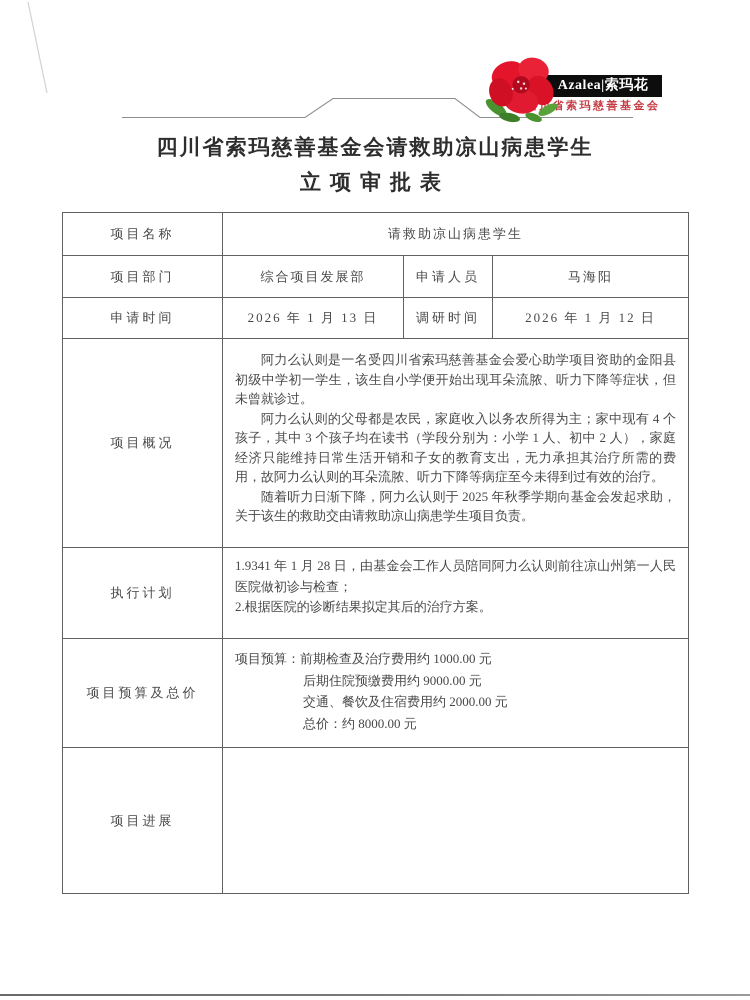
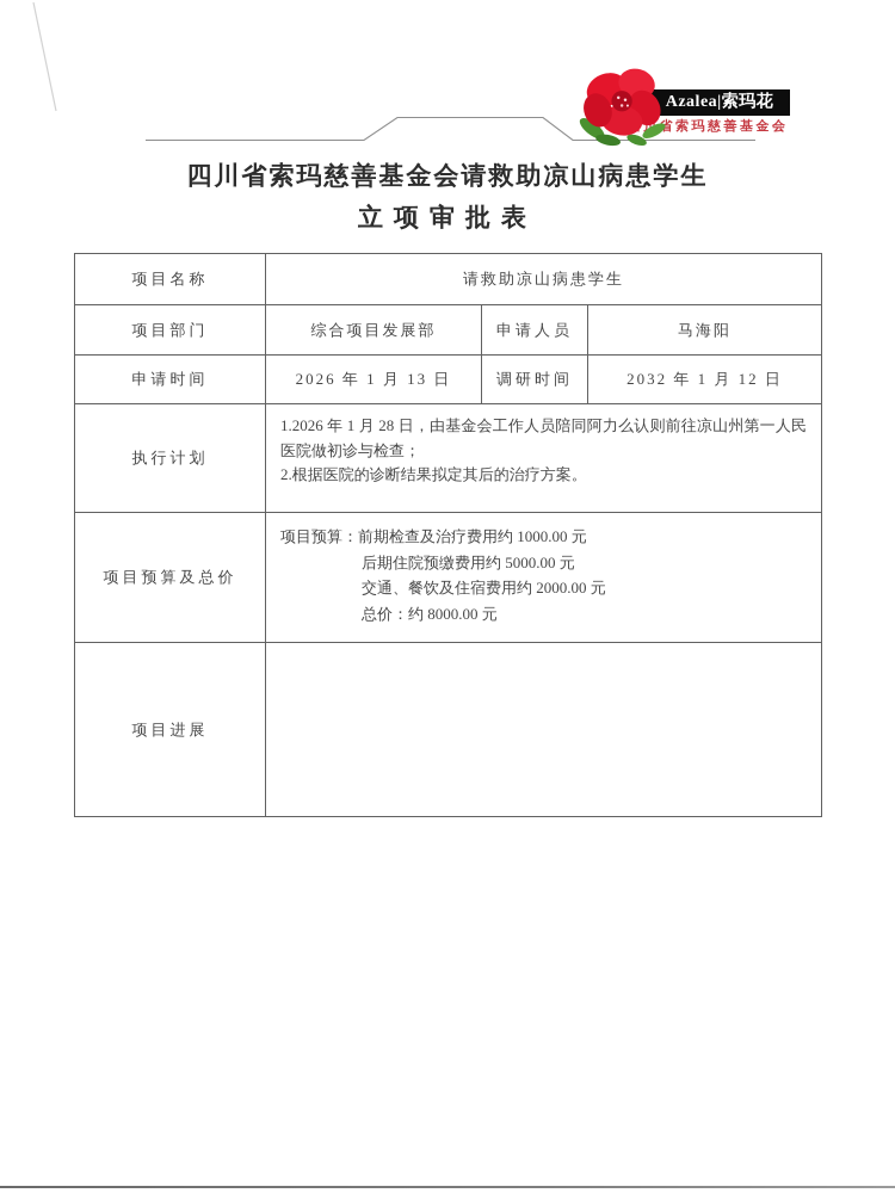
  Azalea|索玛花
  省索玛慈善基金会
  四川省索玛慈善基金会请救助凉山病患学生
  立项审批表
  项目名称	请救助凉山病患学生
  项目部门	综合项目发展部	申请人员	马海阳
- 申请时间	2026 年 1 月 13 日	调研时间	2026 年 1 月 12 日
+ 申请时间	2026 年 1 月 13 日	调研时间	2032 年 1 月 12 日
- 项目概况	阿力么认则是一名受四川省索玛慈善基金会爱心助学项目资助的金阳县初级中学初一学生，该生自小学便开始出现耳朵流脓、听力下降等症状，但未曾就诊过。 阿力么认则的父母都是农民，家庭收入以务农所得为主；家中现有 4 个孩子，其中 3 个孩子均在读书（学段分别为：小学 1 人、初中 2 人），家庭经济只能维持日常生活开销和子女的教育支出，无力承担其治疗所需的费用，故阿力么认则的耳朵流脓、听力下降等病症至今未得到过有效的治疗。 随着听力日渐下降，阿力么认则于 2025 年秋季学期向基金会发起求助，关于该生的救助交由请救助凉山病患学生项目负责。
- 执行计划	1.9341 年 1 月 28 日，由基金会工作人员陪同阿力么认则前往凉山州第一人民医院做初诊与检查； 2.根据医院的诊断结果拟定其后的治疗方案。
+ 执行计划	1.2026 年 1 月 28 日，由基金会工作人员陪同阿力么认则前往凉山州第一人民医院做初诊与检查； 2.根据医院的诊断结果拟定其后的治疗方案。
- 项目预算及总价	项目预算：前期检查及治疗费用约 1000.00 元 后期住院预缴费用约 9000.00 元 交通、餐饮及住宿费用约 2000.00 元 总价：约 8000.00 元
+ 项目预算及总价	项目预算：前期检查及治疗费用约 1000.00 元 后期住院预缴费用约 5000.00 元 交通、餐饮及住宿费用约 2000.00 元 总价：约 8000.00 元
  项目进展
